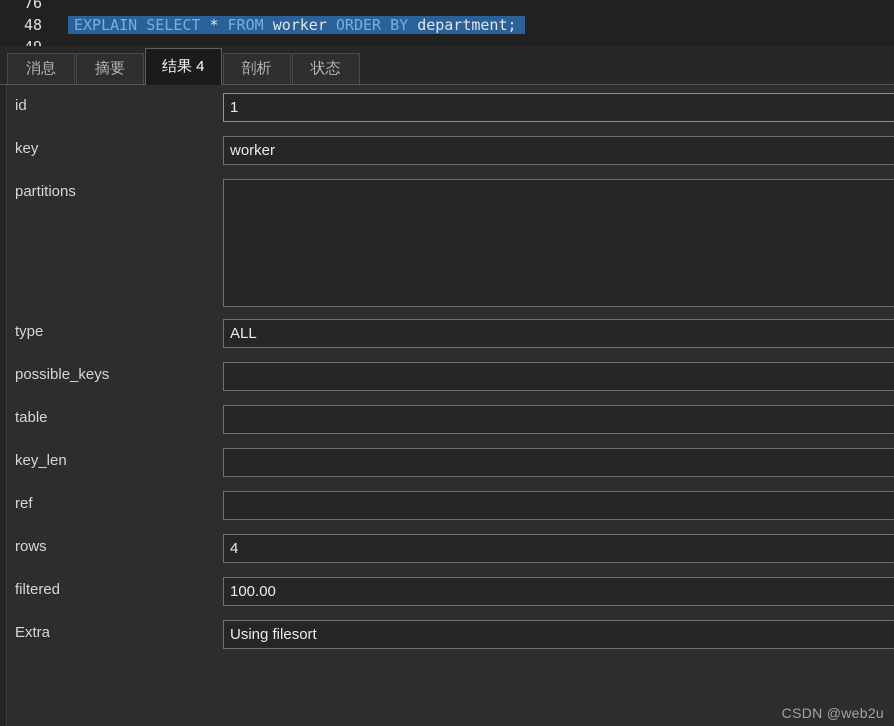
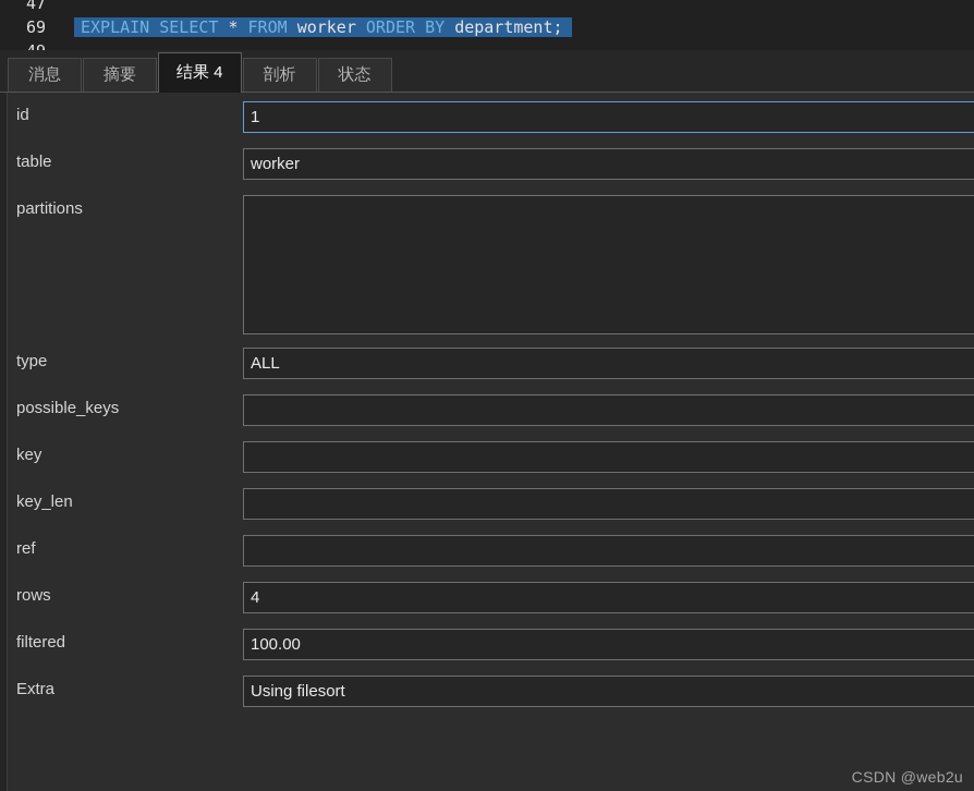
- 76
+ 47
- 48
+ 69
  EXPLAIN SELECT * FROM worker ORDER BY department;
  消息
  摘要
  结果 4
  剖析
  状态
  id
  1
- key
+ table
  worker
  partitions
  type
  ALL
  possible_keys
- table
+ key
  key_len
  ref
  rows
  4
  filtered
  100.00
  Extra
  Using filesort
  CSDN @web2u
